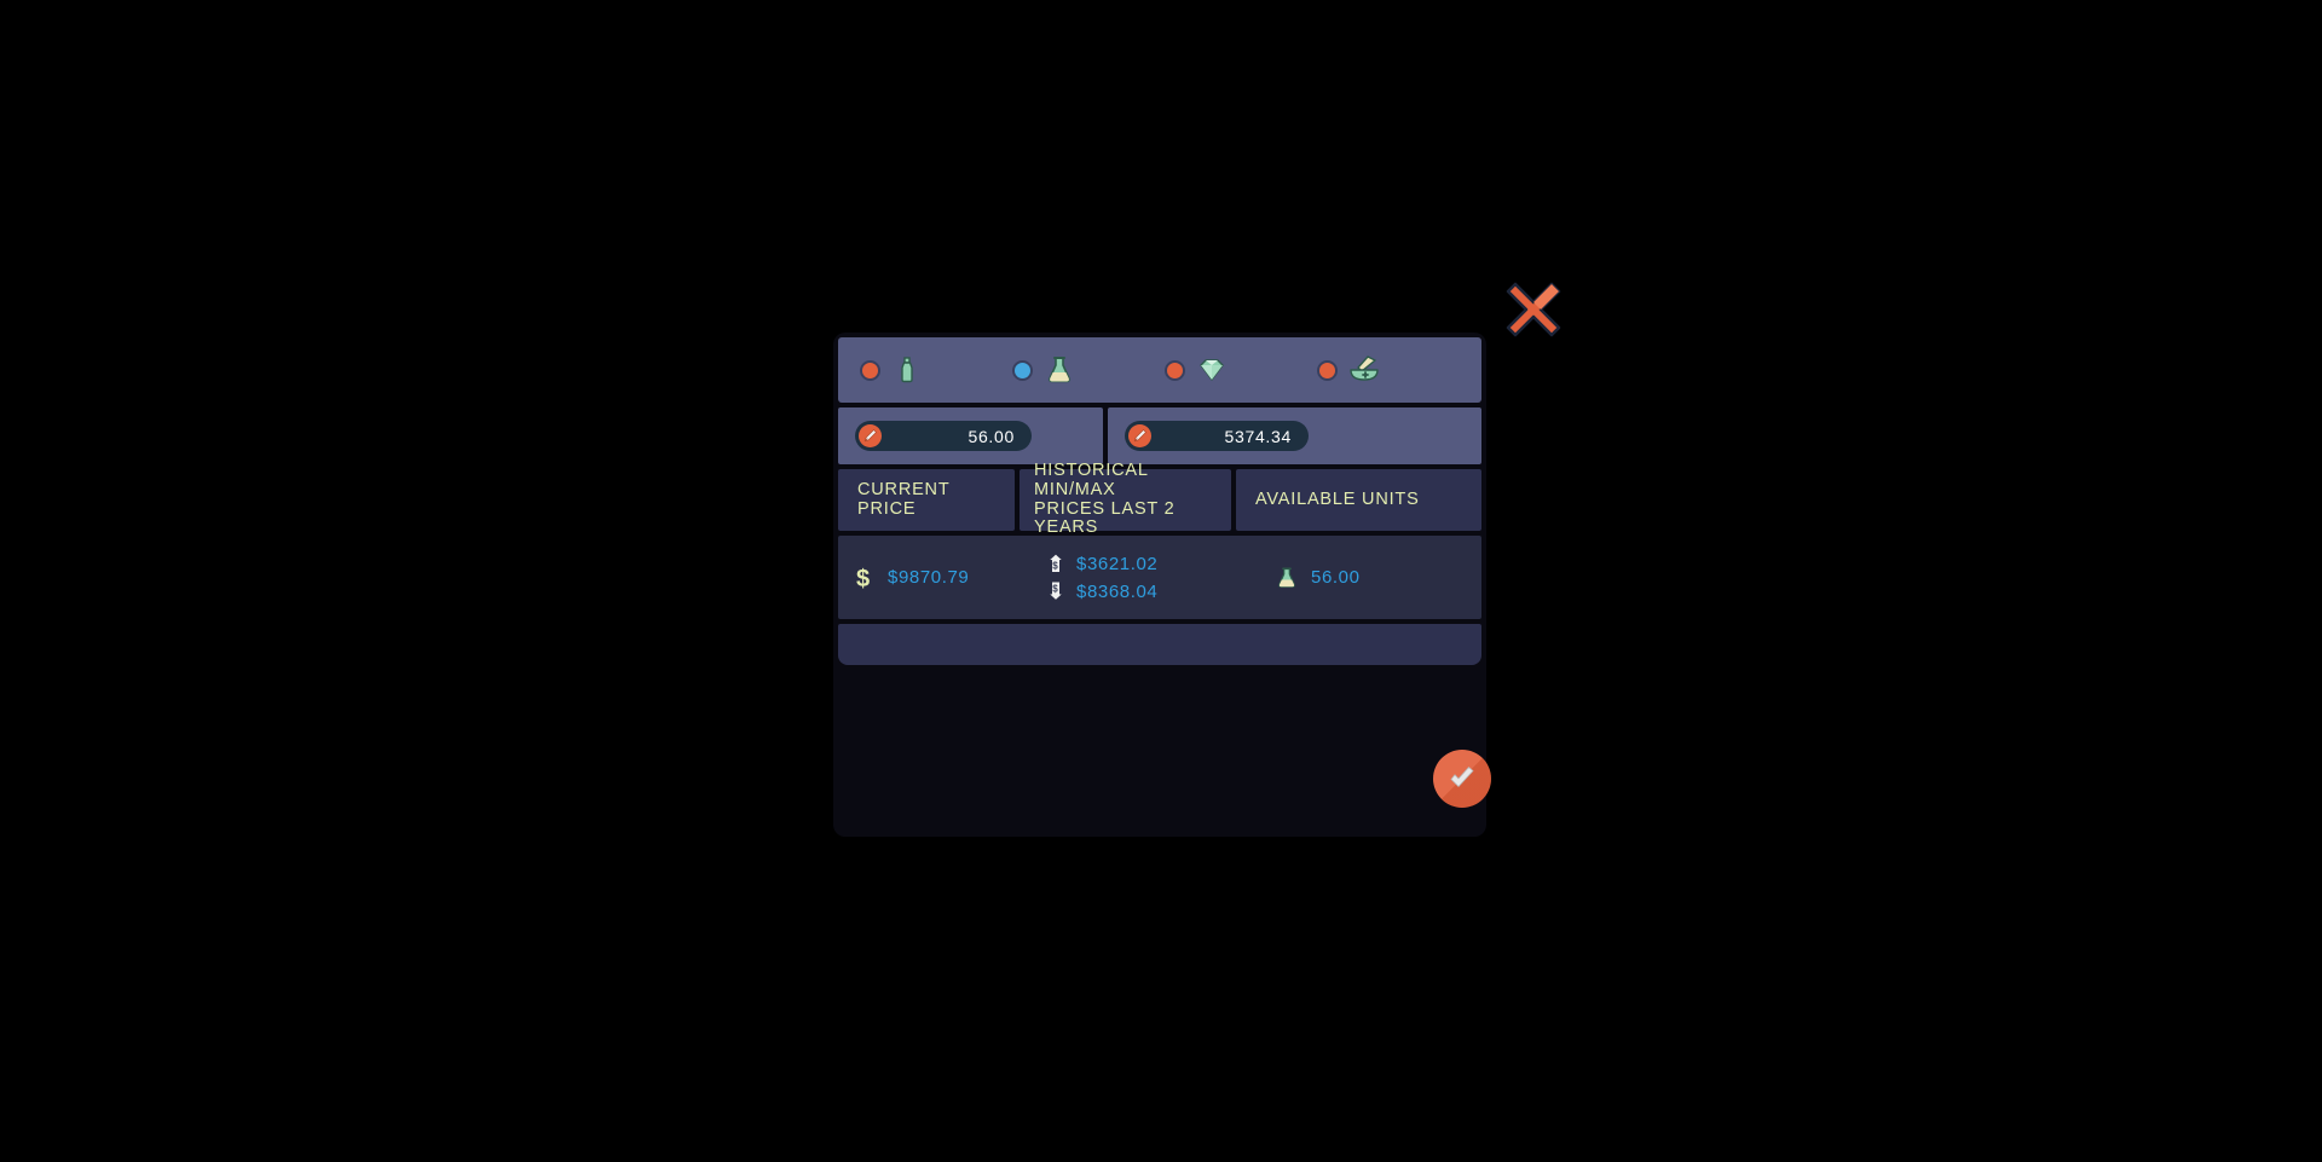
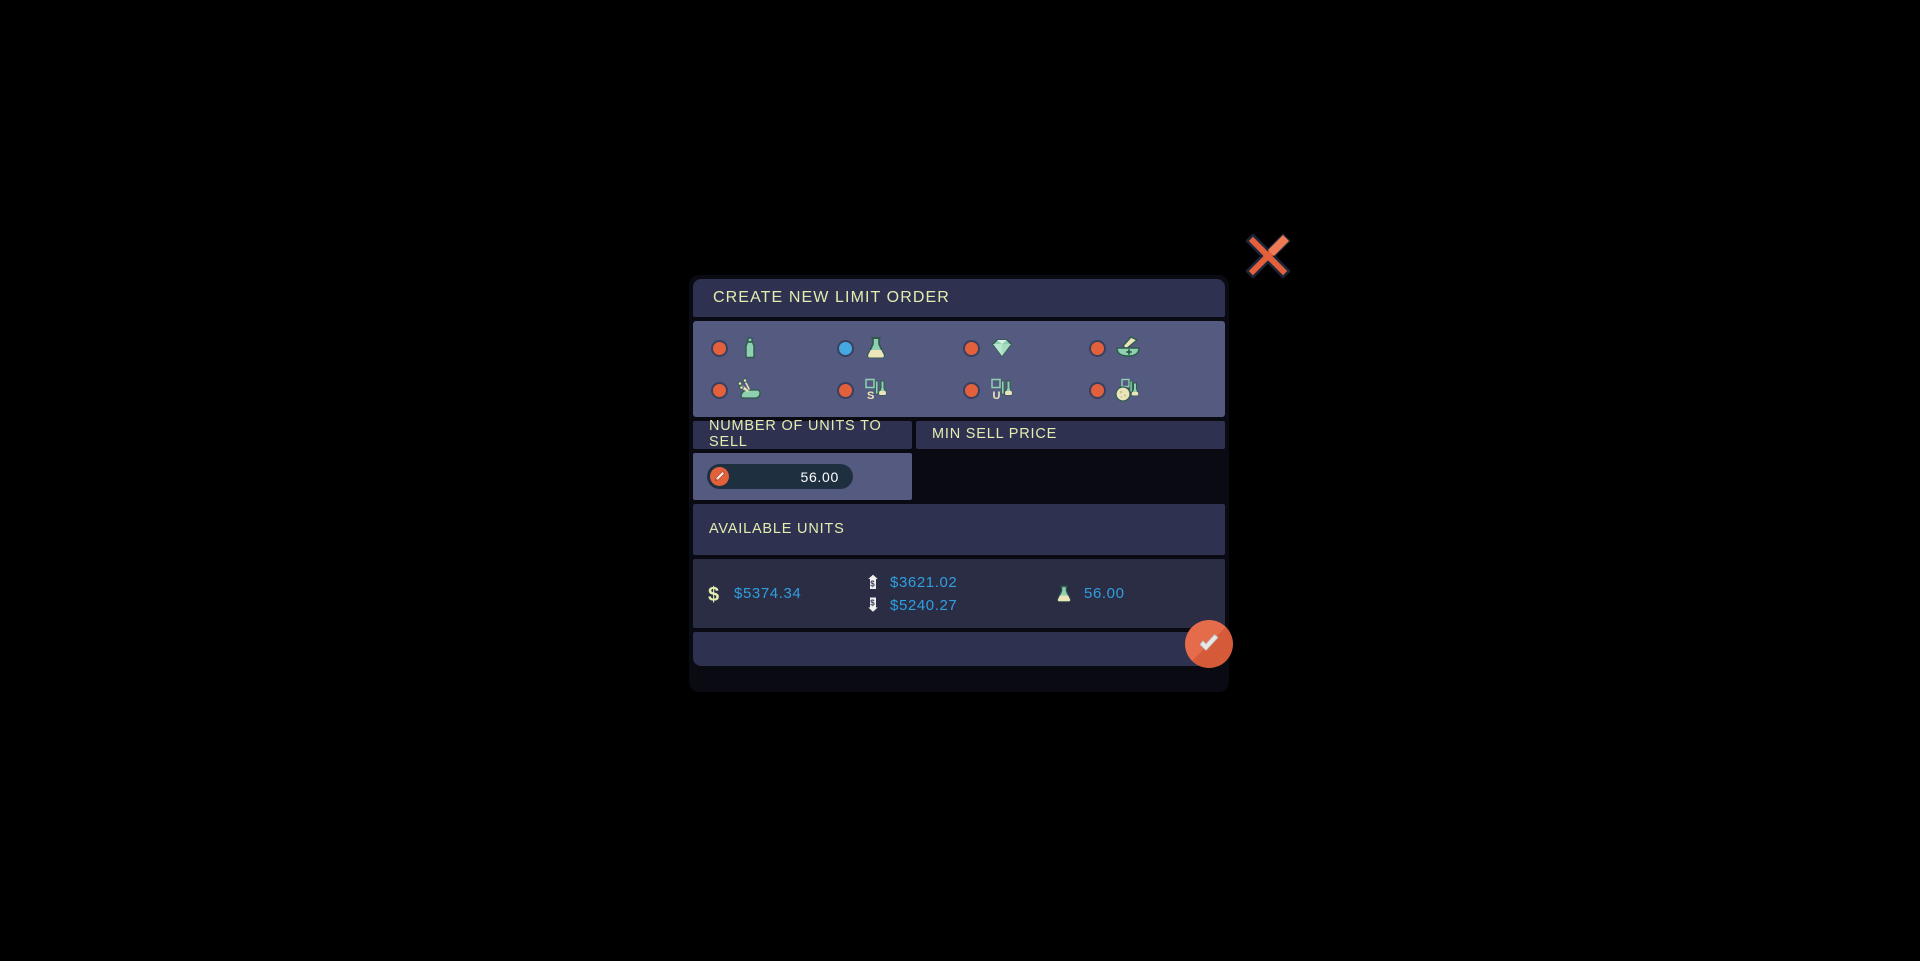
+ CREATE NEW LIMIT ORDER
+ S
+ U
+ NUMBER OF UNITS TO SELL
+ MIN SELL PRICE
  56.00
- 5374.34
- CURRENT PRICE
- HISTORICAL MIN/MAX
- PRICES LAST 2 YEARS
  AVAILABLE UNITS
  $
- $9870.79
+ $5374.34
  $
  $3621.02
  $
- $8368.04
+ $5240.27
  56.00
